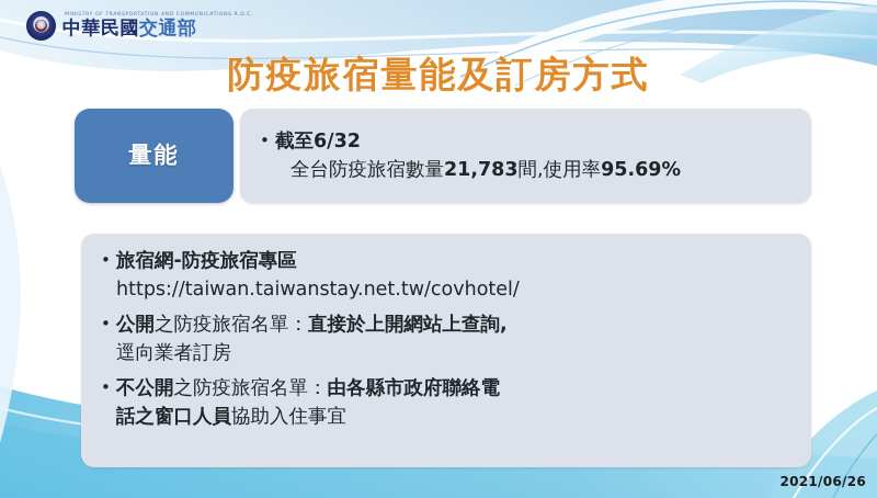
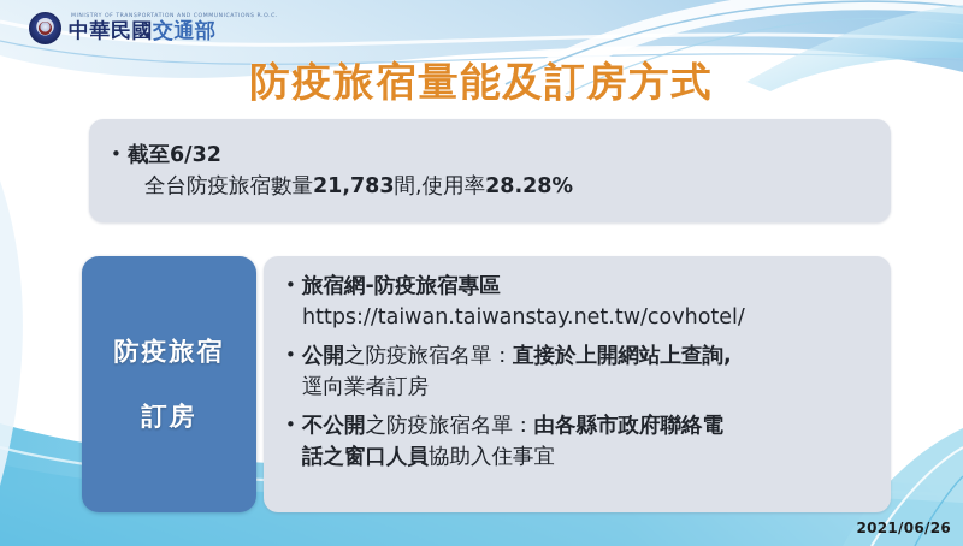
  中華民國交通部
  防疫旅宿量能及訂房方式
- 量能
  •
  截至6/32
- 全台防疫旅宿數量21,783間,使用率95.69%
+ 全台防疫旅宿數量21,783間,使用率28.28%
+ 防疫旅宿
+ 訂房
  •
  旅宿網-防疫旅宿專區
  https://taiwan.taiwanstay.net.tw/covhotel/
  •
  公開之防疫旅宿名單：直接於上開網站上查詢,
  逕向業者訂房
  •
  不公開之防疫旅宿名單：由各縣市政府聯絡電
  話之窗口人員協助入住事宜
  2021/06/26
